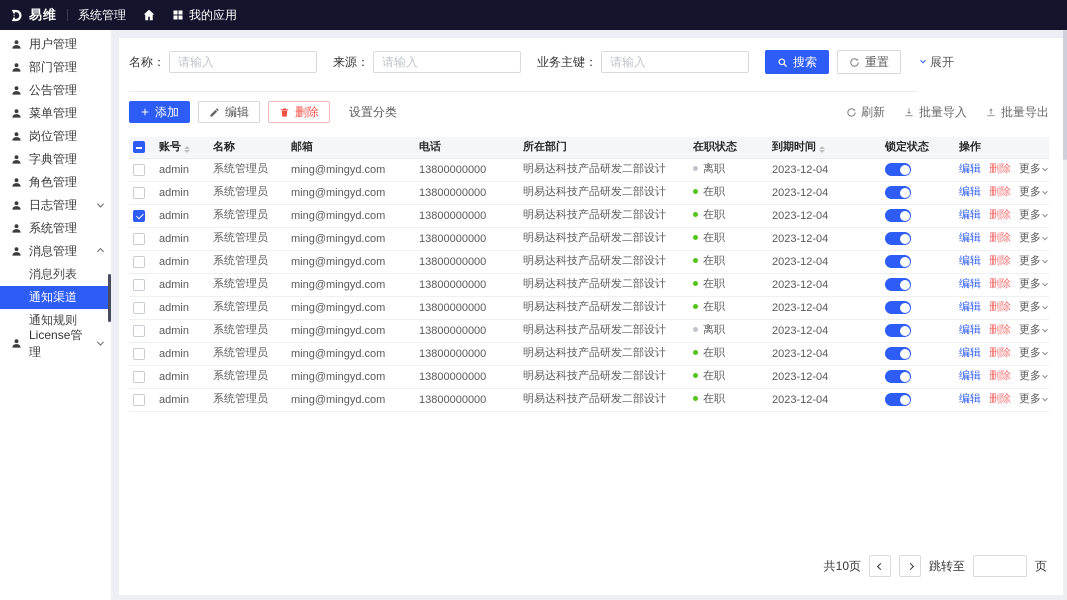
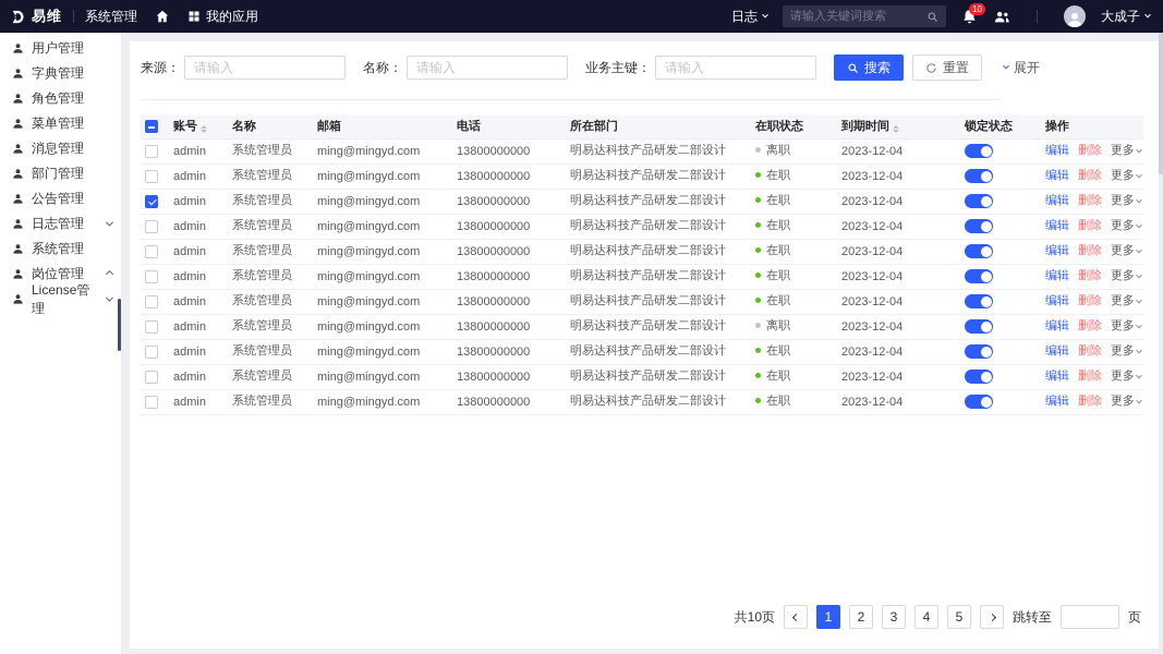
  易维
  系统管理
  我的应用
+ 日志
+ 请输入关键词搜索
+ 10
+ 大成子
  用户管理
- 部门管理
+ 字典管理
- 公告管理
+ 角色管理
  菜单管理
- 岗位管理
+ 消息管理
- 字典管理
+ 部门管理
- 角色管理
+ 公告管理
  日志管理
  系统管理
- 消息管理
+ 岗位管理
- 消息列表
- 通知渠道
- 通知规则
  License管理
- 名称：
+ 来源：
  请输入
- 来源：
+ 名称：
  请输入
  业务主键：
  请输入
  搜索
  重置
  展开
- 添加
- 编辑
- 删除
- 设置分类
- 刷新
- 批量导入
- 批量导出
  	账号	名称	邮箱	电话	所在部门	在职状态	到期时间	锁定状态	操作
  	admin	系统管理员	ming@mingyd.com	13800000000	明易达科技产品研发二部设计	离职	2023-12-04		编辑 删除 更多
  	admin	系统管理员	ming@mingyd.com	13800000000	明易达科技产品研发二部设计	在职	2023-12-04		编辑 删除 更多
  	admin	系统管理员	ming@mingyd.com	13800000000	明易达科技产品研发二部设计	在职	2023-12-04		编辑 删除 更多
  	admin	系统管理员	ming@mingyd.com	13800000000	明易达科技产品研发二部设计	在职	2023-12-04		编辑 删除 更多
  	admin	系统管理员	ming@mingyd.com	13800000000	明易达科技产品研发二部设计	在职	2023-12-04		编辑 删除 更多
  	admin	系统管理员	ming@mingyd.com	13800000000	明易达科技产品研发二部设计	在职	2023-12-04		编辑 删除 更多
  	admin	系统管理员	ming@mingyd.com	13800000000	明易达科技产品研发二部设计	在职	2023-12-04		编辑 删除 更多
  	admin	系统管理员	ming@mingyd.com	13800000000	明易达科技产品研发二部设计	离职	2023-12-04		编辑 删除 更多
  	admin	系统管理员	ming@mingyd.com	13800000000	明易达科技产品研发二部设计	在职	2023-12-04		编辑 删除 更多
  	admin	系统管理员	ming@mingyd.com	13800000000	明易达科技产品研发二部设计	在职	2023-12-04		编辑 删除 更多
  	admin	系统管理员	ming@mingyd.com	13800000000	明易达科技产品研发二部设计	在职	2023-12-04		编辑 删除 更多
  共10页
+ 1
+ 2
+ 3
+ 4
+ 5
  跳转至
  页
